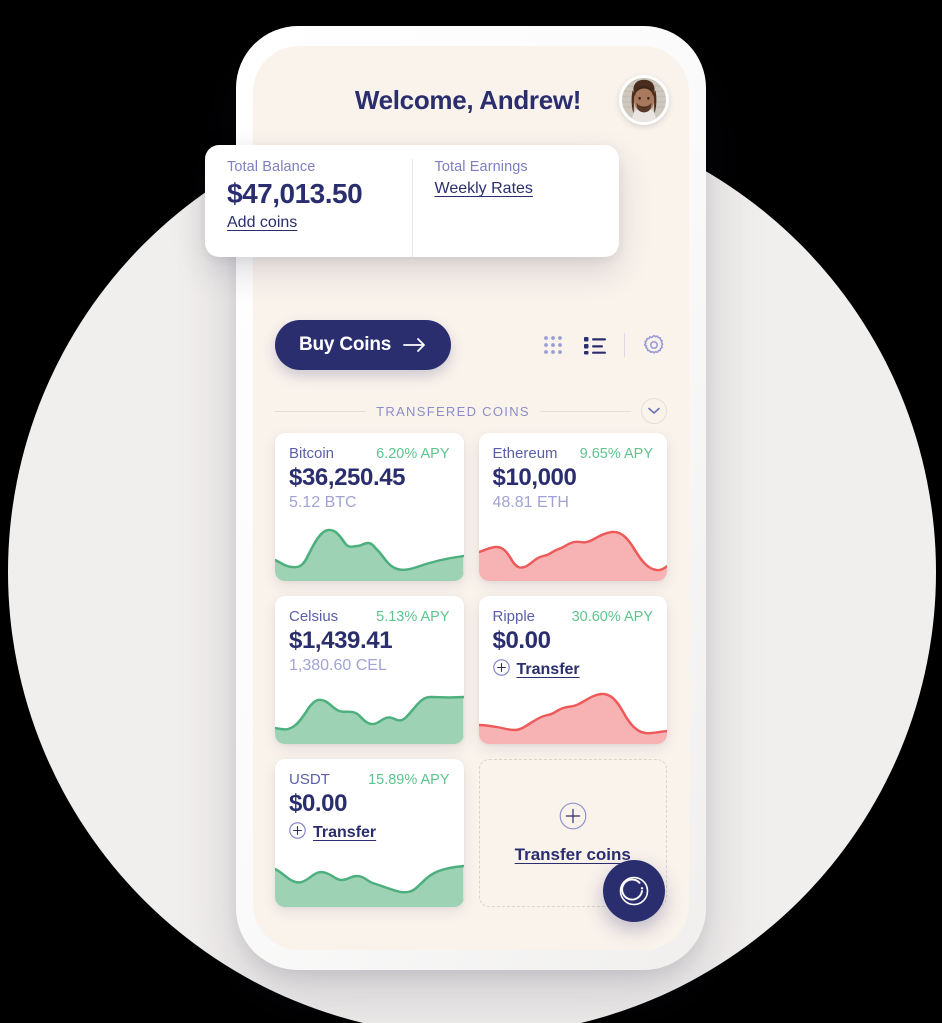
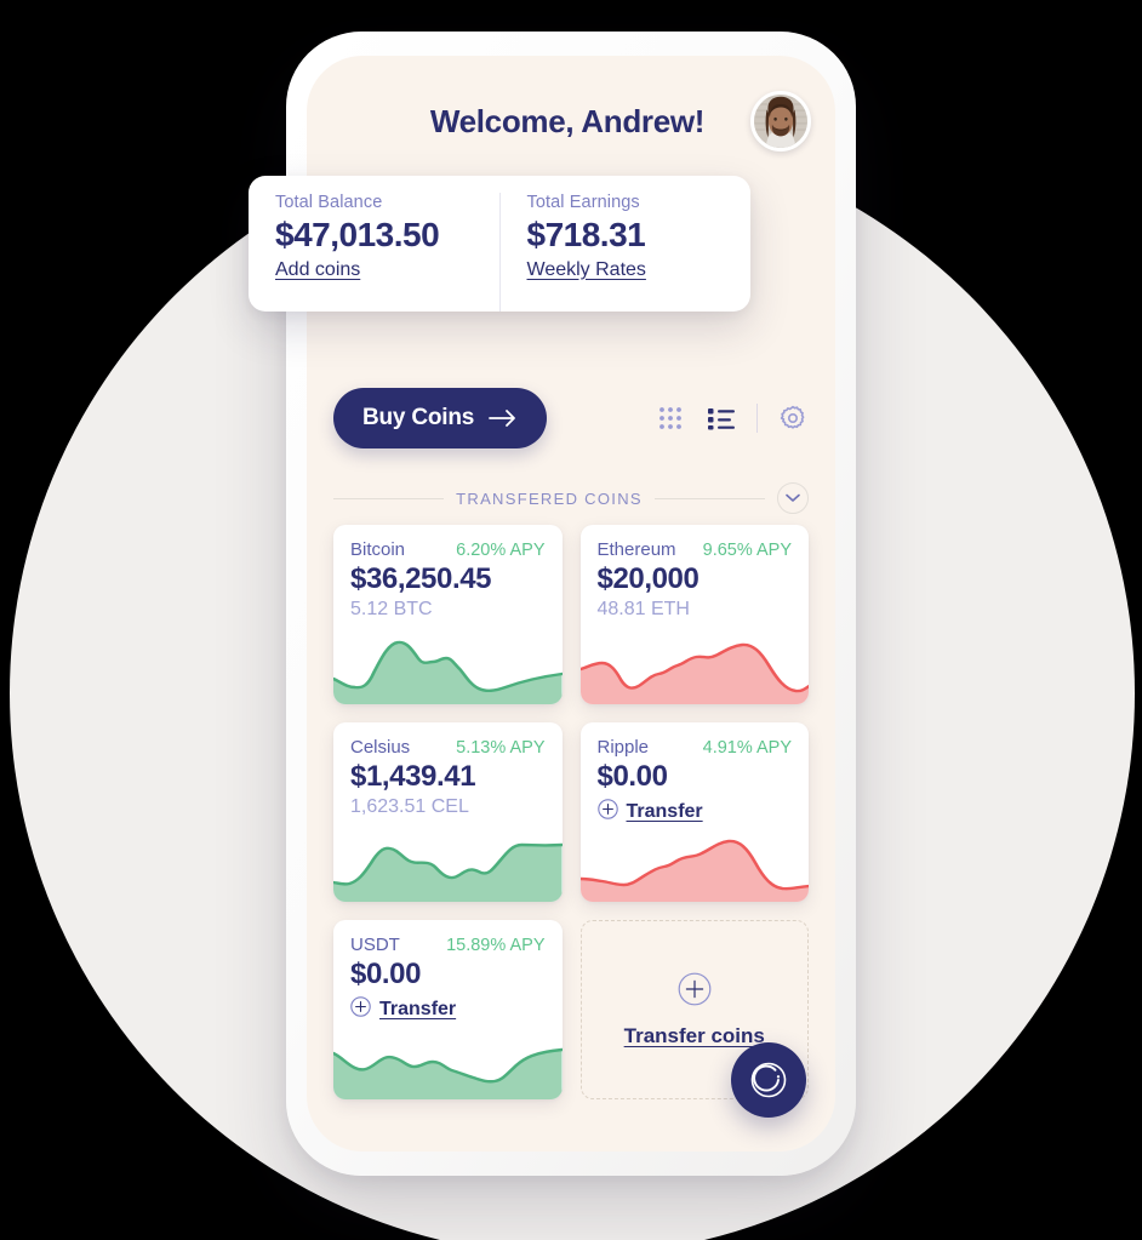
  Welcome, Andrew!
  Buy Coins
  TRANSFERED COINS
  Bitcoin
  6.20% APY
  $36,250.45
  5.12 BTC
  Ethereum
  9.65% APY
- $10,000
+ $20,000
  48.81 ETH
  Celsius
  5.13% APY
  $1,439.41
- 1,380.60 CEL
+ 1,623.51 CEL
  Ripple
- 30.60% APY
+ 4.91% APY
  $0.00
  Transfer
  USDT
  15.89% APY
  $0.00
  Transfer
  Transfer coins
  Total Balance
  $47,013.50
  Add coins
  Total Earnings
+ $718.31
  Weekly Rates
